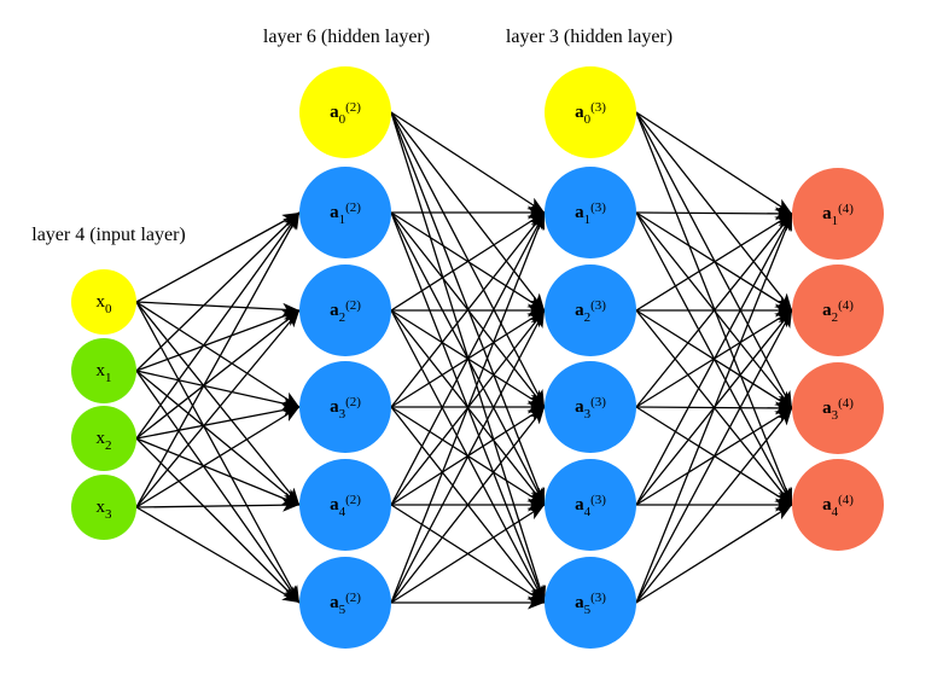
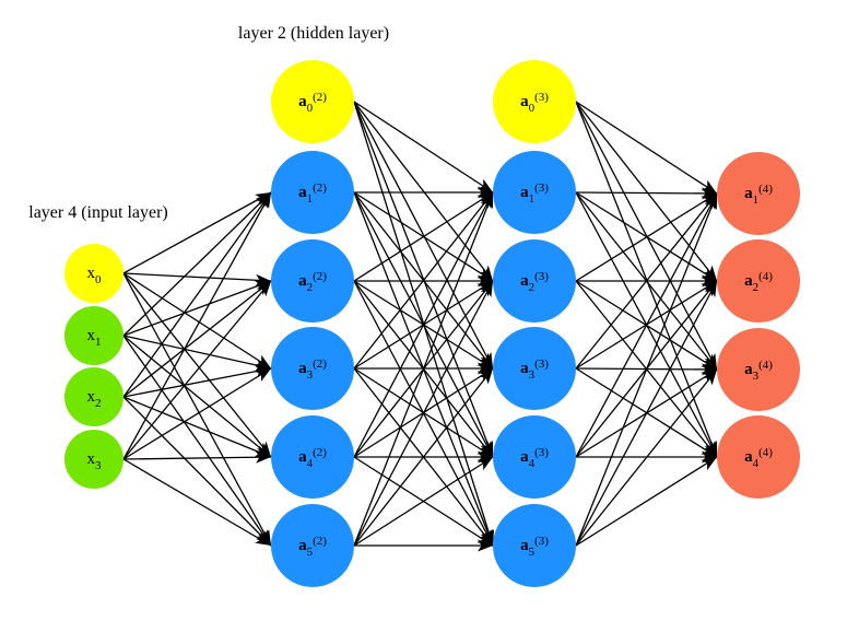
  layer 4 (input layer)
- layer 6 (hidden layer)
+ layer 2 (hidden layer)
- layer 3 (hidden layer)
  x0
  x1
  x2
  x3
  a0(2)
  a1(2)
  a2(2)
  a3(2)
  a4(2)
  a5(2)
  a0(3)
  a1(3)
  a2(3)
  a3(3)
  a4(3)
  a5(3)
  a1(4)
  a2(4)
  a3(4)
  a4(4)
